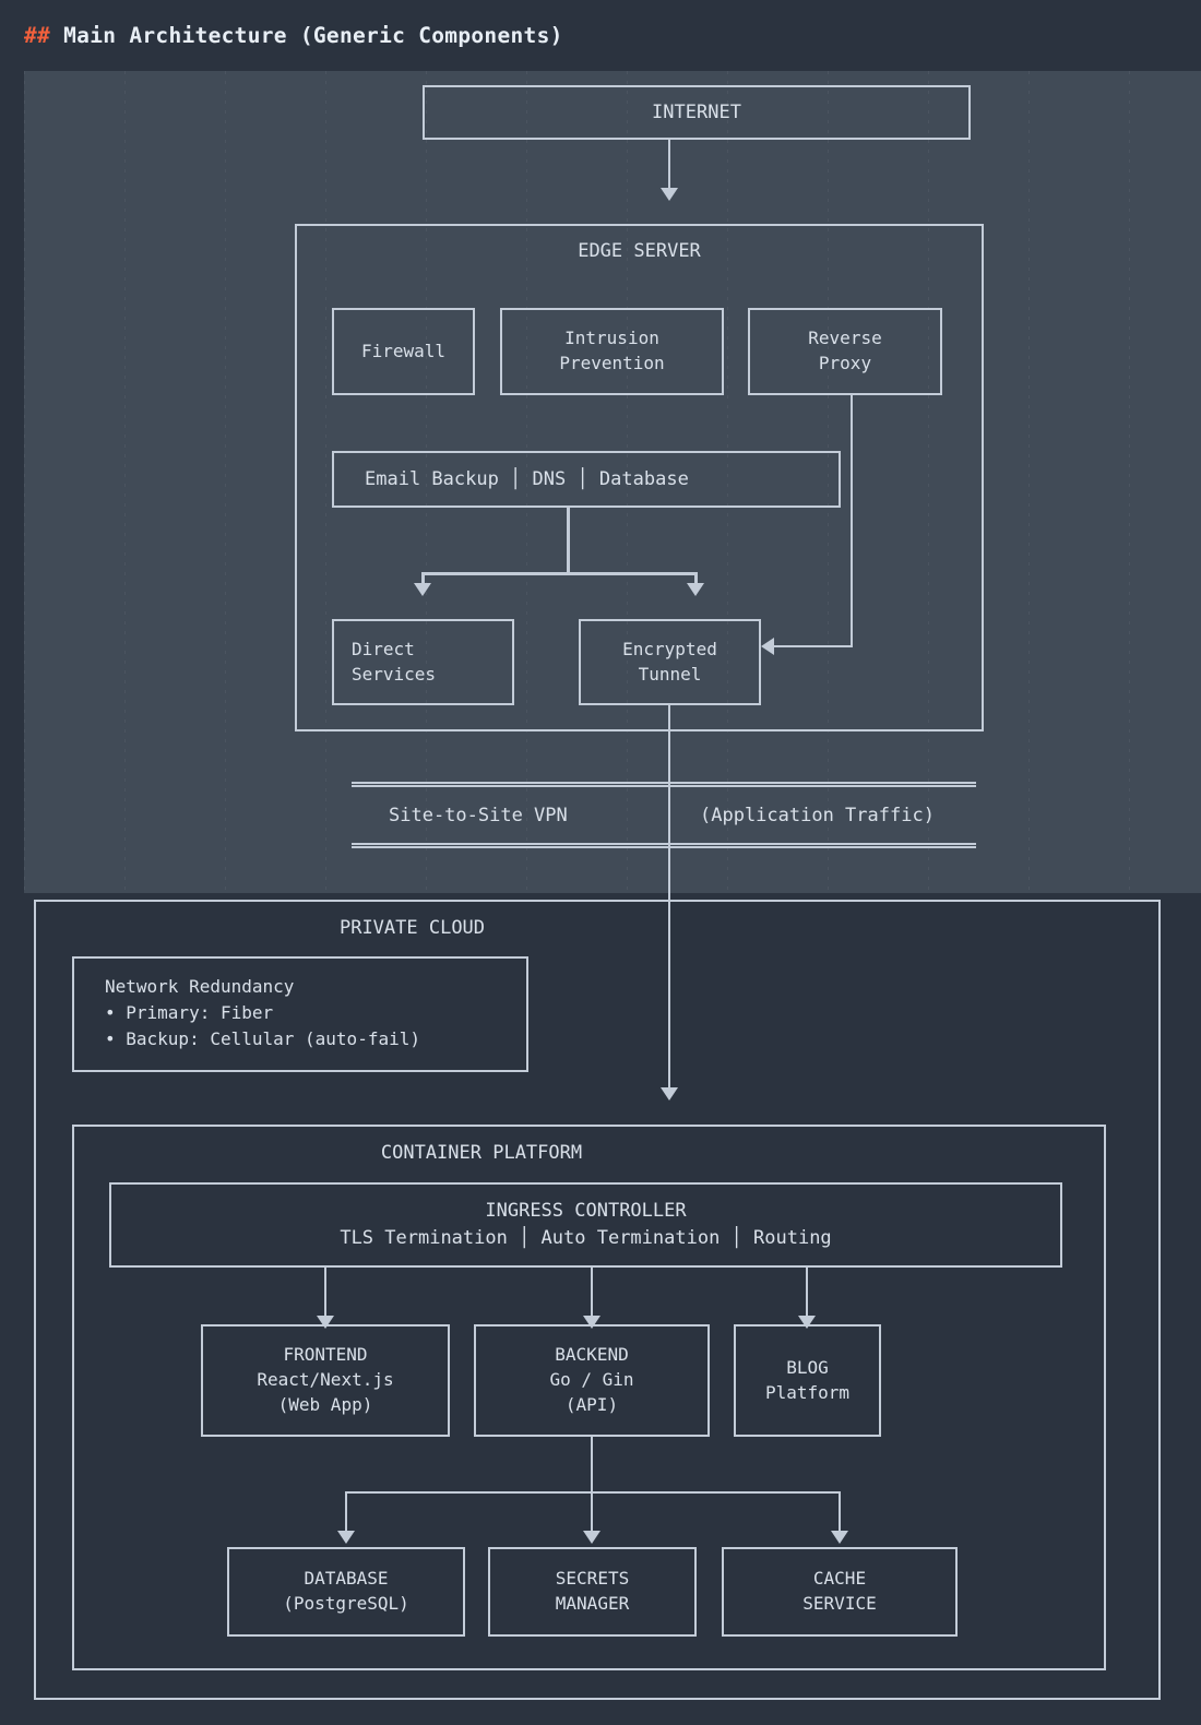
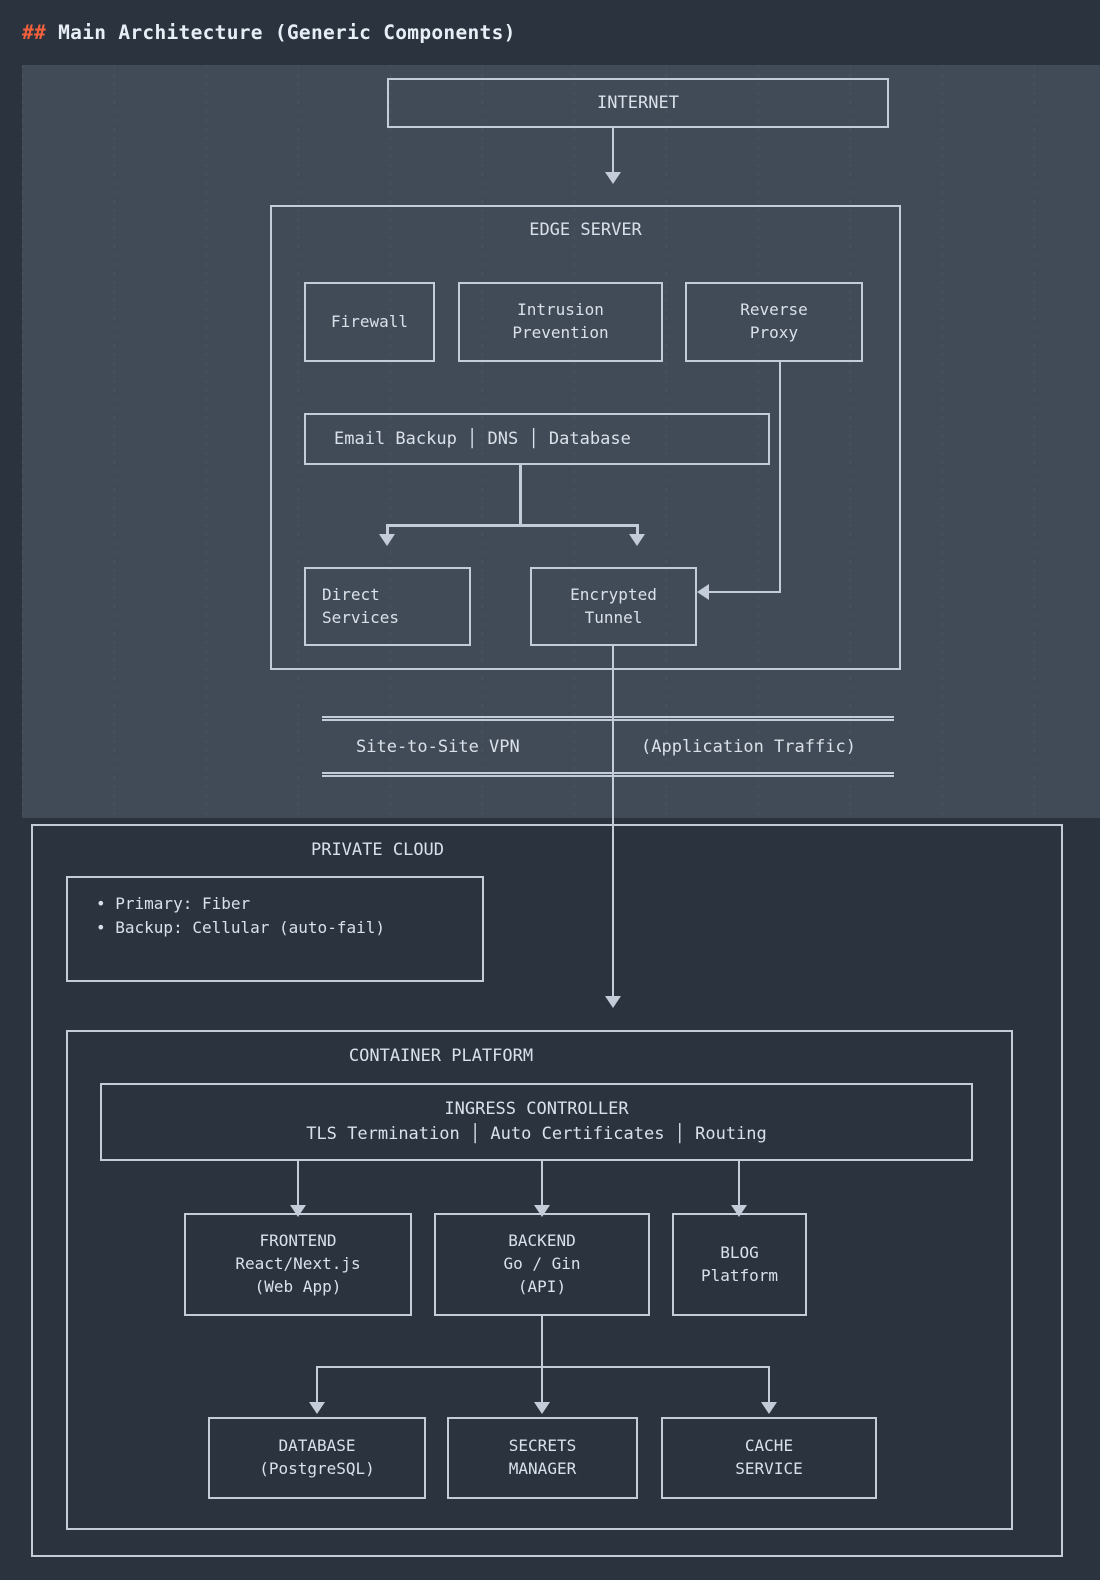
  ## Main Architecture (Generic Components)
  INTERNET
  EDGE SERVER
  Firewall
  Intrusion
  Prevention
  Reverse
  Proxy
  Email Backup │ DNS │ Database
  Direct
  Services
  Encrypted
  Tunnel
  Site-to-Site VPN
  (Application Traffic)
  PRIVATE CLOUD
- Network Redundancy
  • Primary: Fiber
  • Backup: Cellular (auto-fail)
  CONTAINER PLATFORM
  INGRESS CONTROLLER
- TLS Termination │ Auto Termination │ Routing
+ TLS Termination │ Auto Certificates │ Routing
  FRONTEND
  React/Next.js
  (Web App)
  BACKEND
  Go / Gin
  (API)
  BLOG
  Platform
  DATABASE
  (PostgreSQL)
  SECRETS
  MANAGER
  CACHE
  SERVICE
